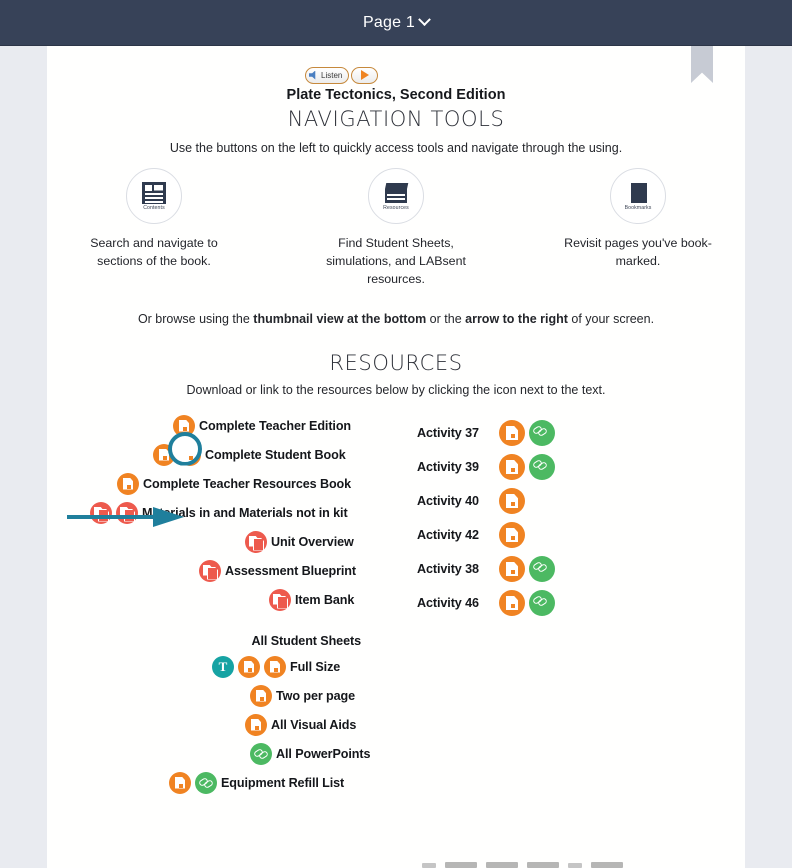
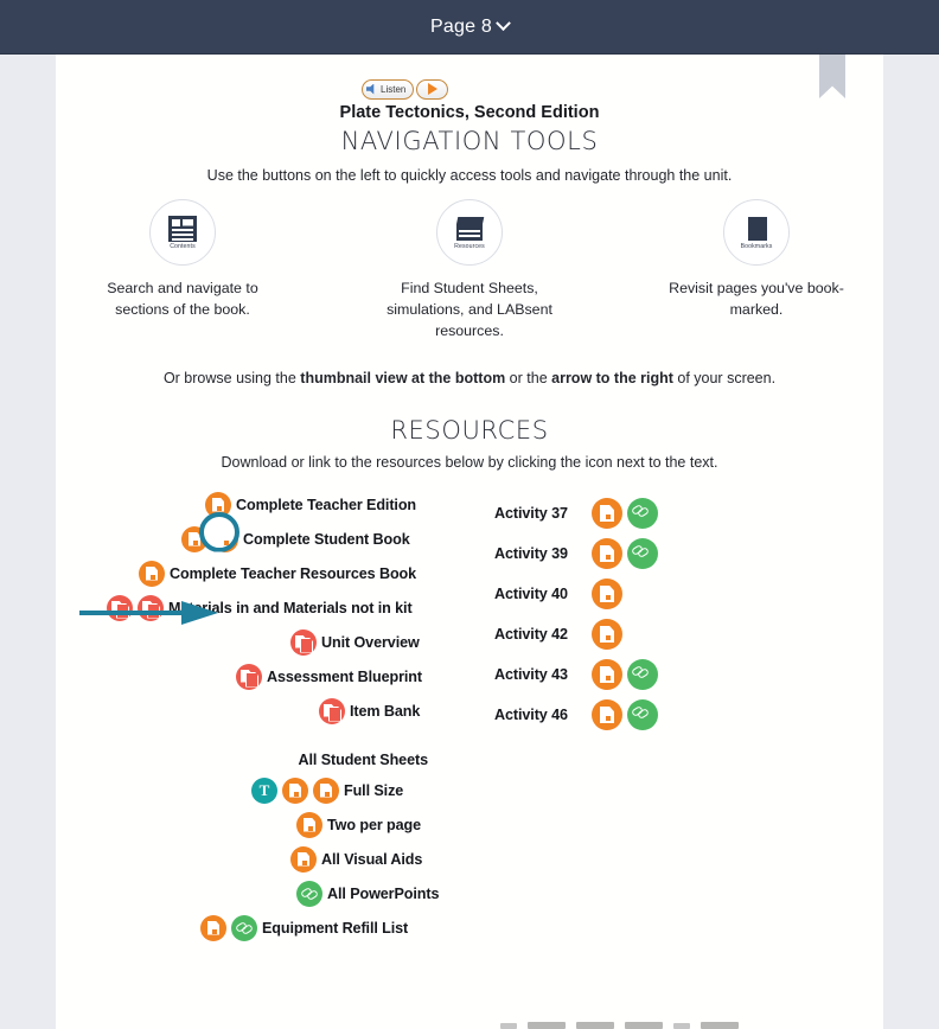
- Page 1
+ Page 8
  Listen
  Plate Tectonics, Second Edition
  NAVIGATION TOOLS
- Use the buttons on the left to quickly access tools and navigate through the using.
+ Use the buttons on the left to quickly access tools and navigate through the unit.
  Search and navigate to sections of the book.
  Find Student Sheets, simulations, and LABsent resources.
  Revisit pages you've book-marked.
  Or browse using the thumbnail view at the bottom or the arrow to the right of your screen.
  RESOURCES
  Download or link to the resources below by clicking the icon next to the text.
  Complete Teacher Edition
  Complete Student Book
  Complete Teacher Resources Book
  Mrials in and Materials not in kit
  Unit Overview
  Assessment Blueprint
  Item Bank
  All Student Sheets
  T
  Full Size
  Two per page
  All Visual Aids
  All PowerPoints
  Equipment Refill List
  Activity 37
  Activity 39
  Activity 40
  Activity 42
- Activity 38
+ Activity 43
  Activity 46
